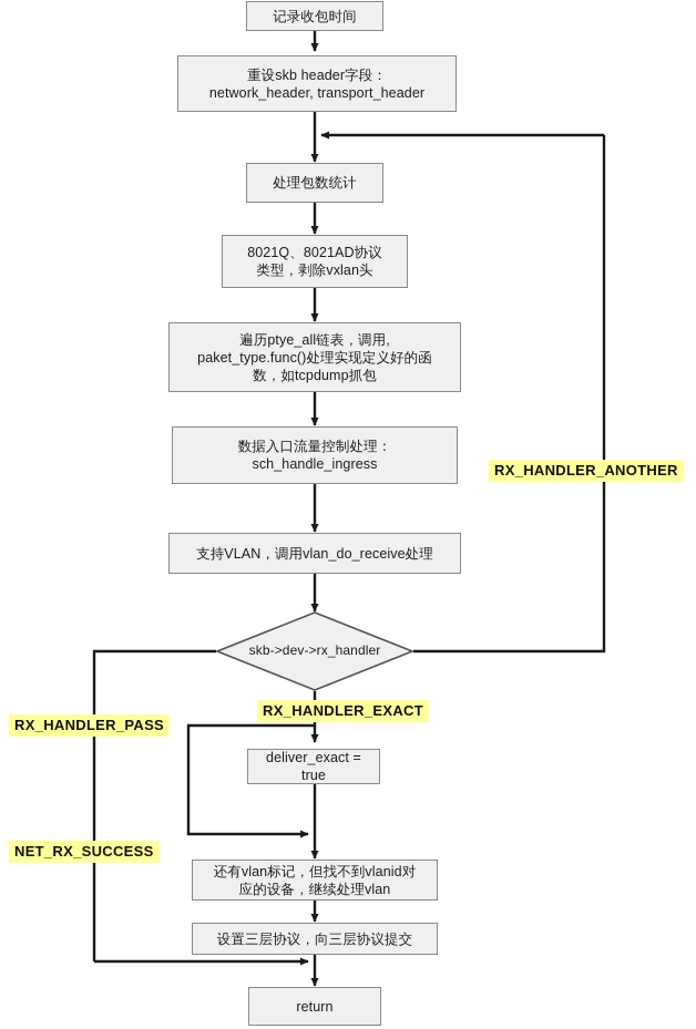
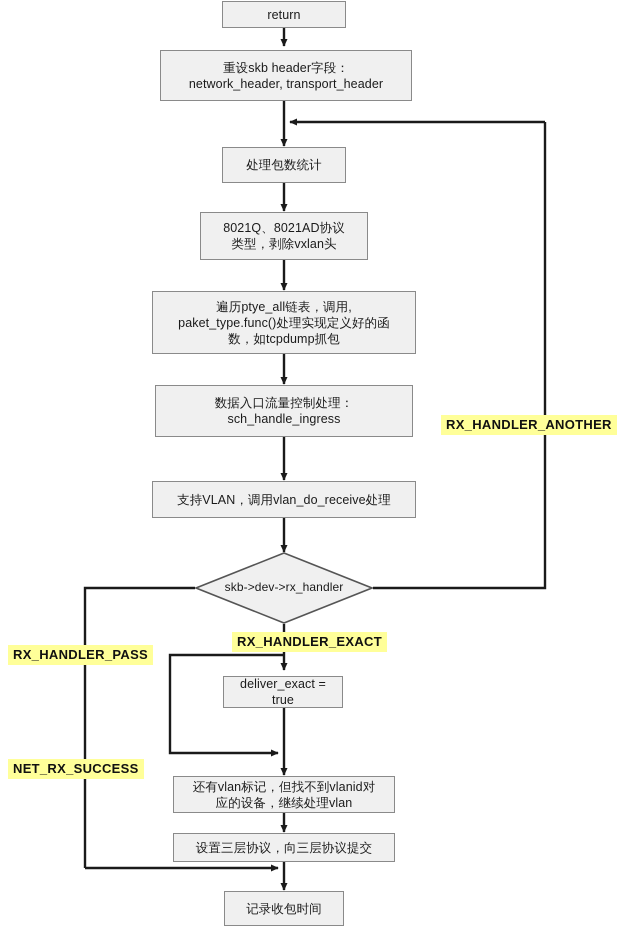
- 记录收包时间
+ return
  重设skb header字段：
  network_header, transport_header
  处理包数统计
  8021Q、8021AD协议
  类型，剥除vxlan头
  遍历ptye_all链表，调用,
  paket_type.func()处理实现定义好的函
  数，如tcpdump抓包
  数据入口流量控制处理：
  sch_handle_ingress
  支持VLAN，调用vlan_do_receive处理
  skb->dev->rx_handler
  deliver_exact =
  true
  还有vlan标记，但找不到vlanid对
  应的设备，继续处理vlan
  设置三层协议，向三层协议提交
- return
+ 记录收包时间
  RX_HANDLER_ANOTHER
  RX_HANDLER_EXACT
  RX_HANDLER_PASS
  NET_RX_SUCCESS
